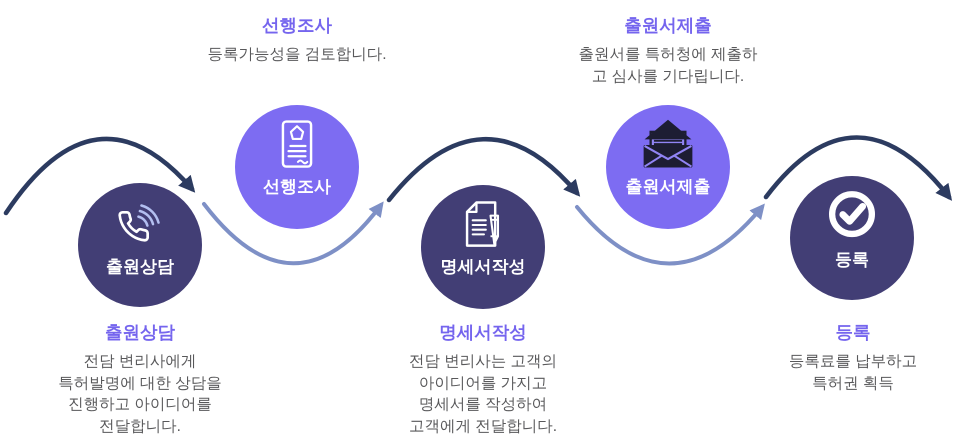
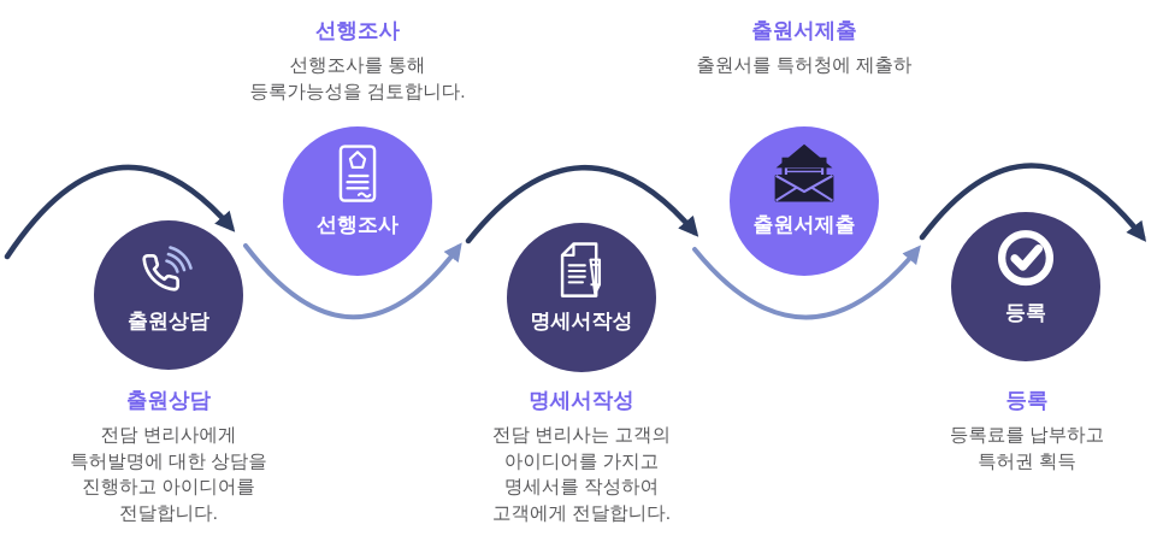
  선행조사
+ 선행조사를 통해
  등록가능성을 검토합니다.
  출원서제출
  출원서를 특허청에 제출하
- 고 심사를 기다립니다.
  출원상담
  전담 변리사에게
  특허발명에 대한 상담을
  진행하고 아이디어를
  전달합니다.
  명세서작성
  전담 변리사는 고객의
  아이디어를 가지고
  명세서를 작성하여
  고객에게 전달합니다.
  등록
  등록료를 납부하고
  특허권 획득
  출원상담
  선행조사
  명세서작성
  출원서제출
  등록
